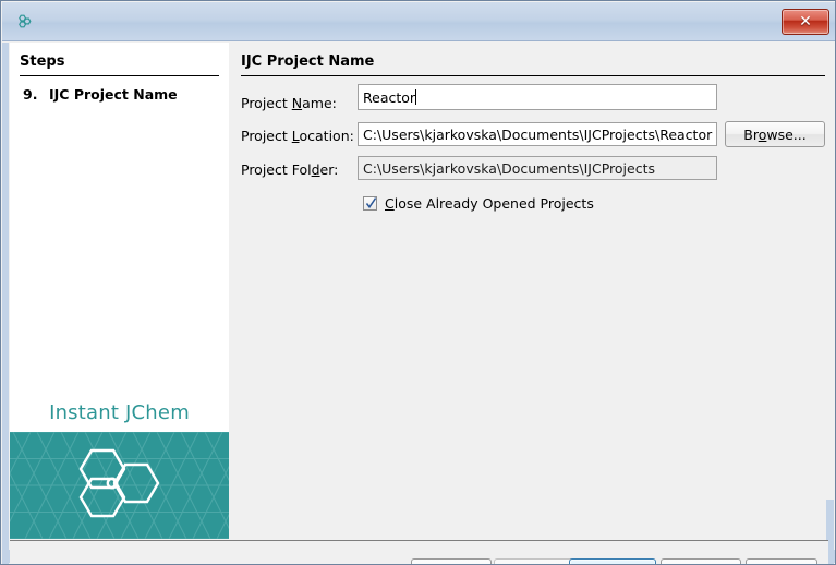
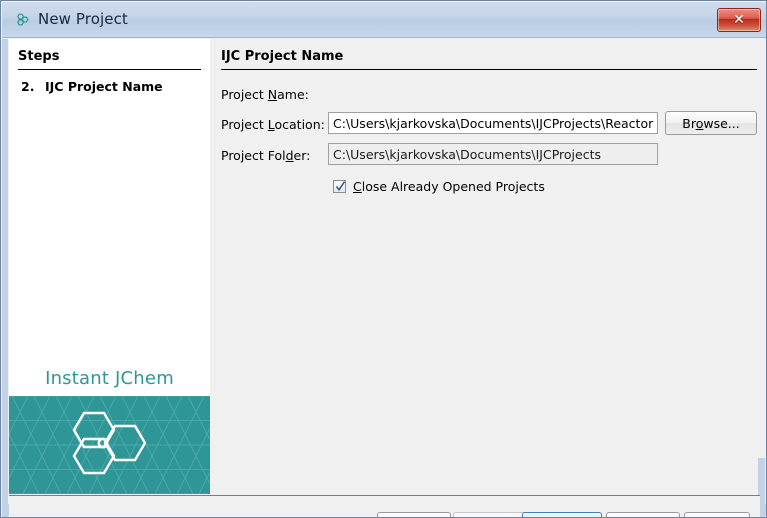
+ New Project
  ✕
  Steps
- 9.
+ 2.
  IJC Project Name
  Instant JChem
  IJC Project Name
  Project Name:
- Reactor
  Project Location:
  C:\Users\kjarkovska\Documents\IJCProjects\Reactor
  Browse...
  Project Folder:
  C:\Users\kjarkovska\Documents\IJCProjects
  Close Already Opened Projects
